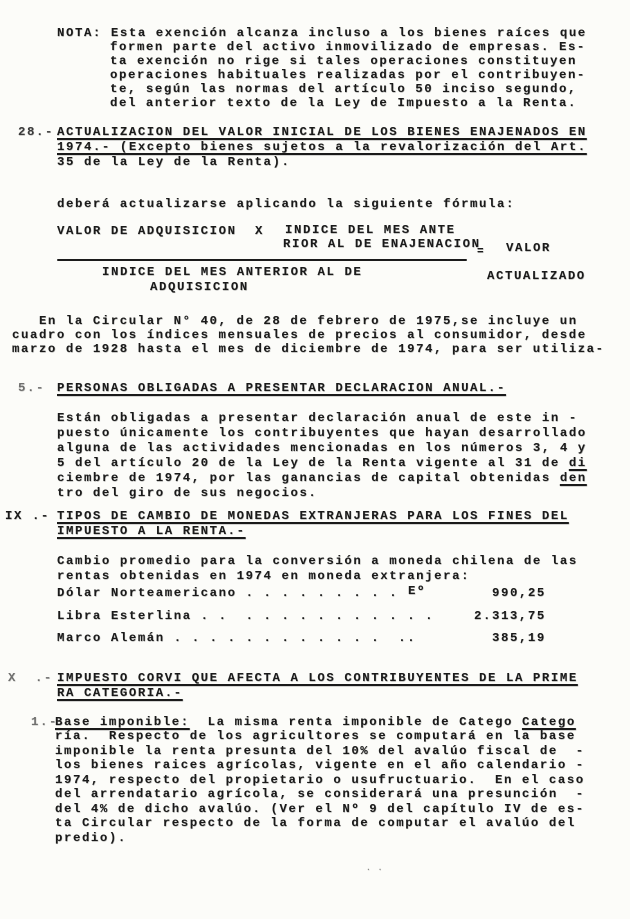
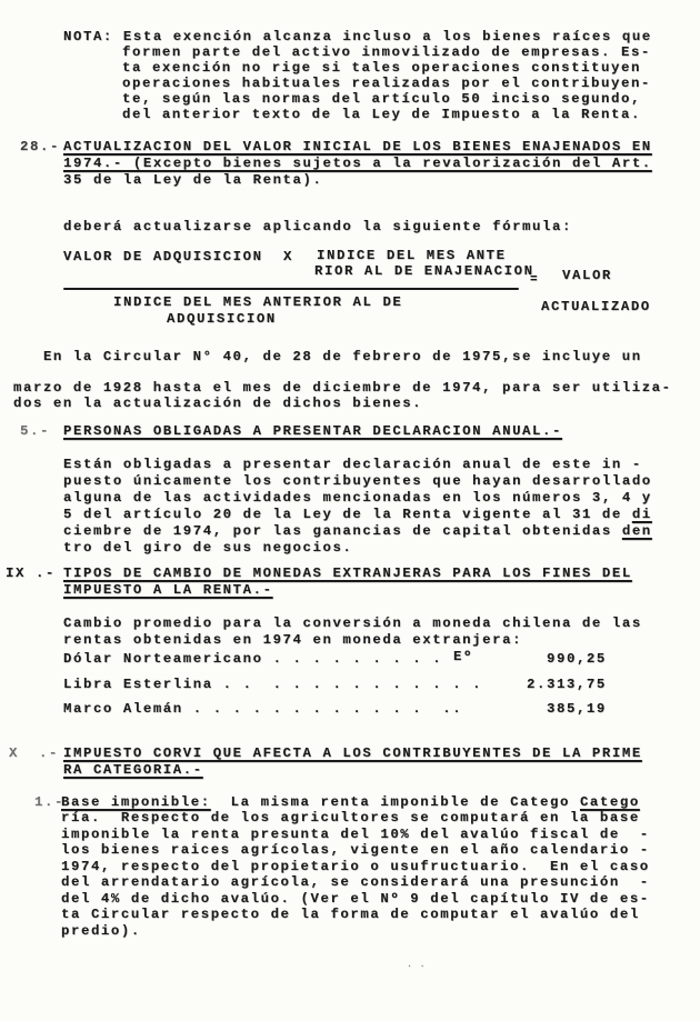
  NOTA: Esta exención alcanza incluso a los bienes raíces que
  formen parte del activo inmovilizado de empresas. Es-
  ta exención no rige si tales operaciones constituyen
  operaciones habituales realizadas por el contribuyen-
  te, según las normas del artículo 50 inciso segundo,
  del anterior texto de la Ley de Impuesto a la Renta.
  28.-
  ACTUALIZACION DEL VALOR INICIAL DE LOS BIENES ENAJENADOS EN
  1974.- (Excepto bienes sujetos a la revalorización del Art.
  35 de la Ley de la Renta).
  deberá actualizarse aplicando la siguiente fórmula:
  VALOR DE ADQUISICION
  X
  INDICE DEL MES ANTE
  RIOR AL DE ENAJENACION
  =
  VALOR
  INDICE DEL MES ANTERIOR AL DE
  ACTUALIZADO
  ADQUISICION
  En la Circular N° 40, de 28 de febrero de 1975,se incluye un
- cuadro con los índices mensuales de precios al consumidor, desde
  marzo de 1928 hasta el mes de diciembre de 1974, para ser utiliza-
+ dos en la actualización de dichos bienes.
  5.-
  PERSONAS OBLIGADAS A PRESENTAR DECLARACION ANUAL.-
  Están obligadas a presentar declaración anual de este in -
  puesto únicamente los contribuyentes que hayan desarrollado
  alguna de las actividades mencionadas en los números 3, 4 y
  5 del artículo 20 de la Ley de la Renta vigente al 31 de di
  ciembre de 1974, por las ganancias de capital obtenidas den
  tro del giro de sus negocios.
  IX .-
  TIPOS DE CAMBIO DE MONEDAS EXTRANJERAS PARA LOS FINES DEL
  IMPUESTO A LA RENTA.-
  Cambio promedio para la conversión a moneda chilena de las
  rentas obtenidas en 1974 en moneda extranjera:
  Dólar Norteamericano . . . . . . . . .
  Eº
  990,25
  Libra Esterlina . . . . . . . . . . . . .
  2.313,75
  Marco Alemán . . . . . . . . . . . . ..
  385,19
  X .-
  IMPUESTO CORVI QUE AFECTA A LOS CONTRIBUYENTES DE LA PRIME
  RA CATEGORIA.-
  1.-
  Base imponible: La misma renta imponible de Catego Catego
  ría. Respecto de los agricultores se computará en la base
  imponible la renta presunta del 10% del avalúo fiscal de -
  los bienes raices agrícolas, vigente en el año calendario -
  1974, respecto del propietario o usufructuario. En el caso
  del arrendatario agrícola, se considerará una presunción -
  del 4% de dicho avalúo. (Ver el Nº 9 del capítulo IV de es-
  ta Circular respecto de la forma de computar el avalúo del
  predio).
  . .
